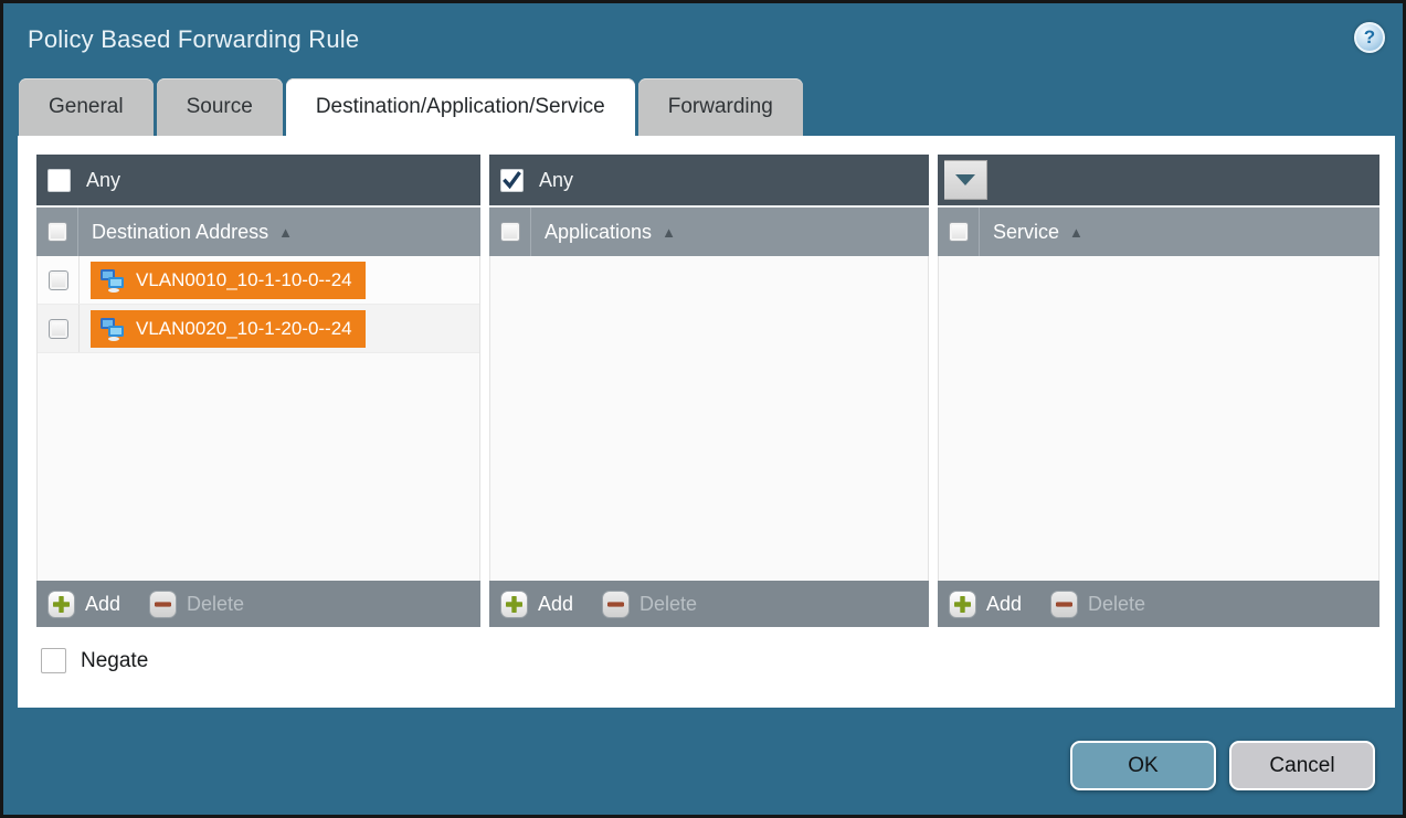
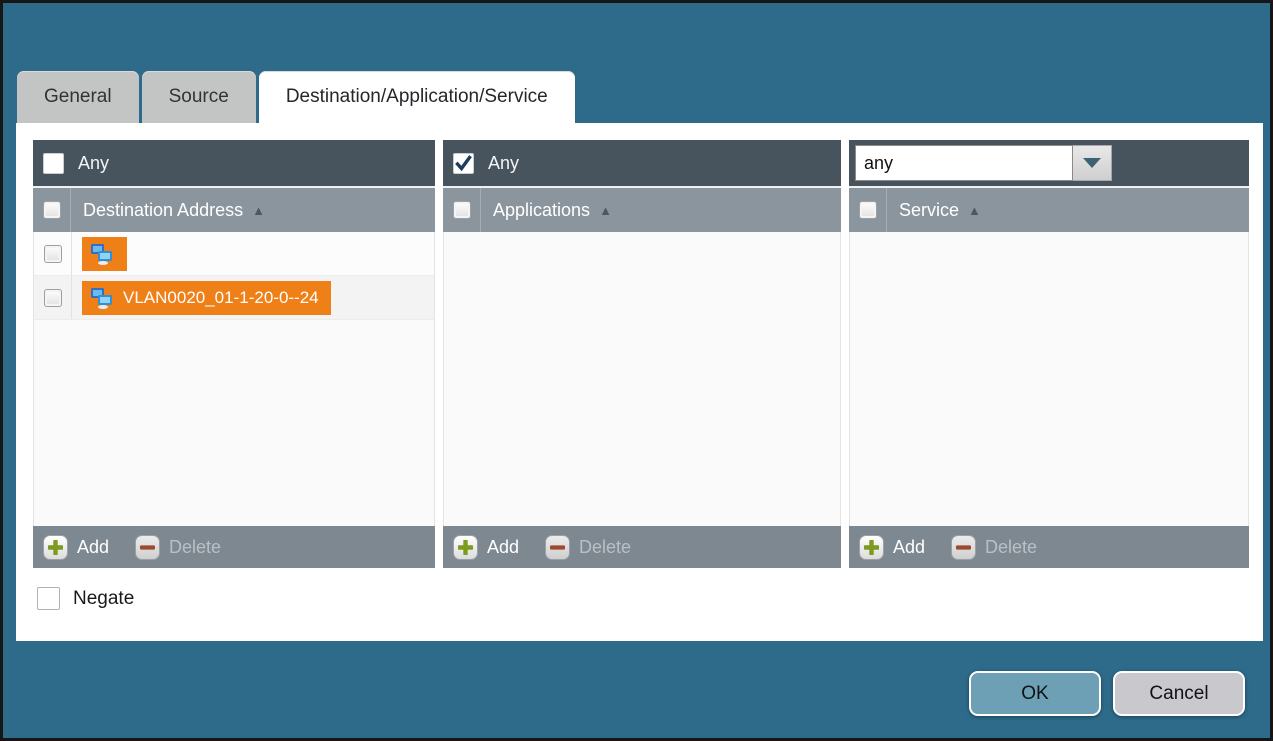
- Policy Based Forwarding Rule
- ?
  General
  Source
  Destination/Application/Service
- Forwarding
  Any
  Destination Address
  ▲
- VLAN0010_10-1-10-0--24
- VLAN0020_10-1-20-0--24
+ VLAN0020_01-1-20-0--24
  Add
  Delete
  Any
  Applications
  ▲
  Add
  Delete
+ any
  Service
  ▲
  Add
  Delete
  Negate
  OK
  Cancel
